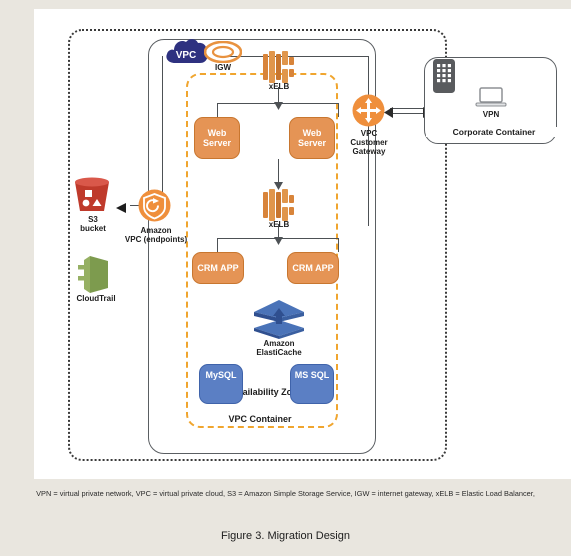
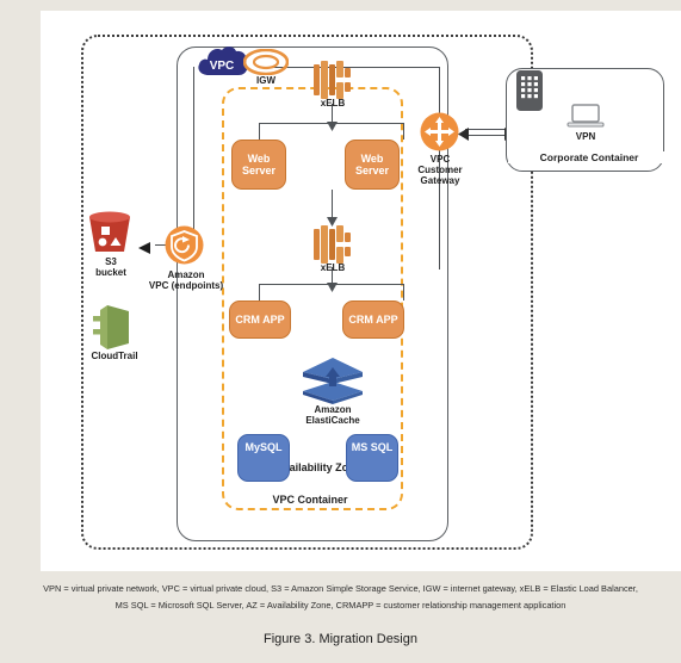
  VPC Container
  VPC
  IGW
  xELB
  Web
  Server
  Web
  Server
  xELB
  CRM APP
  CRM APP
  Amazon
  ElastiCache
  MySQL
  MS SQL
  S3
  bucket
  Amazon
  VPC (endpoints)
  CloudTrail
  VPC
  Customer
  Gateway
  Corporate Container
  VPN
  VPN = virtual private network, VPC = virtual private cloud, S3 = Amazon Simple Storage Service, IGW = internet gateway, xELB = Elastic Load Balancer,
+ MS SQL = Microsoft SQL Server, AZ = Availability Zone, CRMAPP = customer relationship management application
  Figure 3. Migration Design
